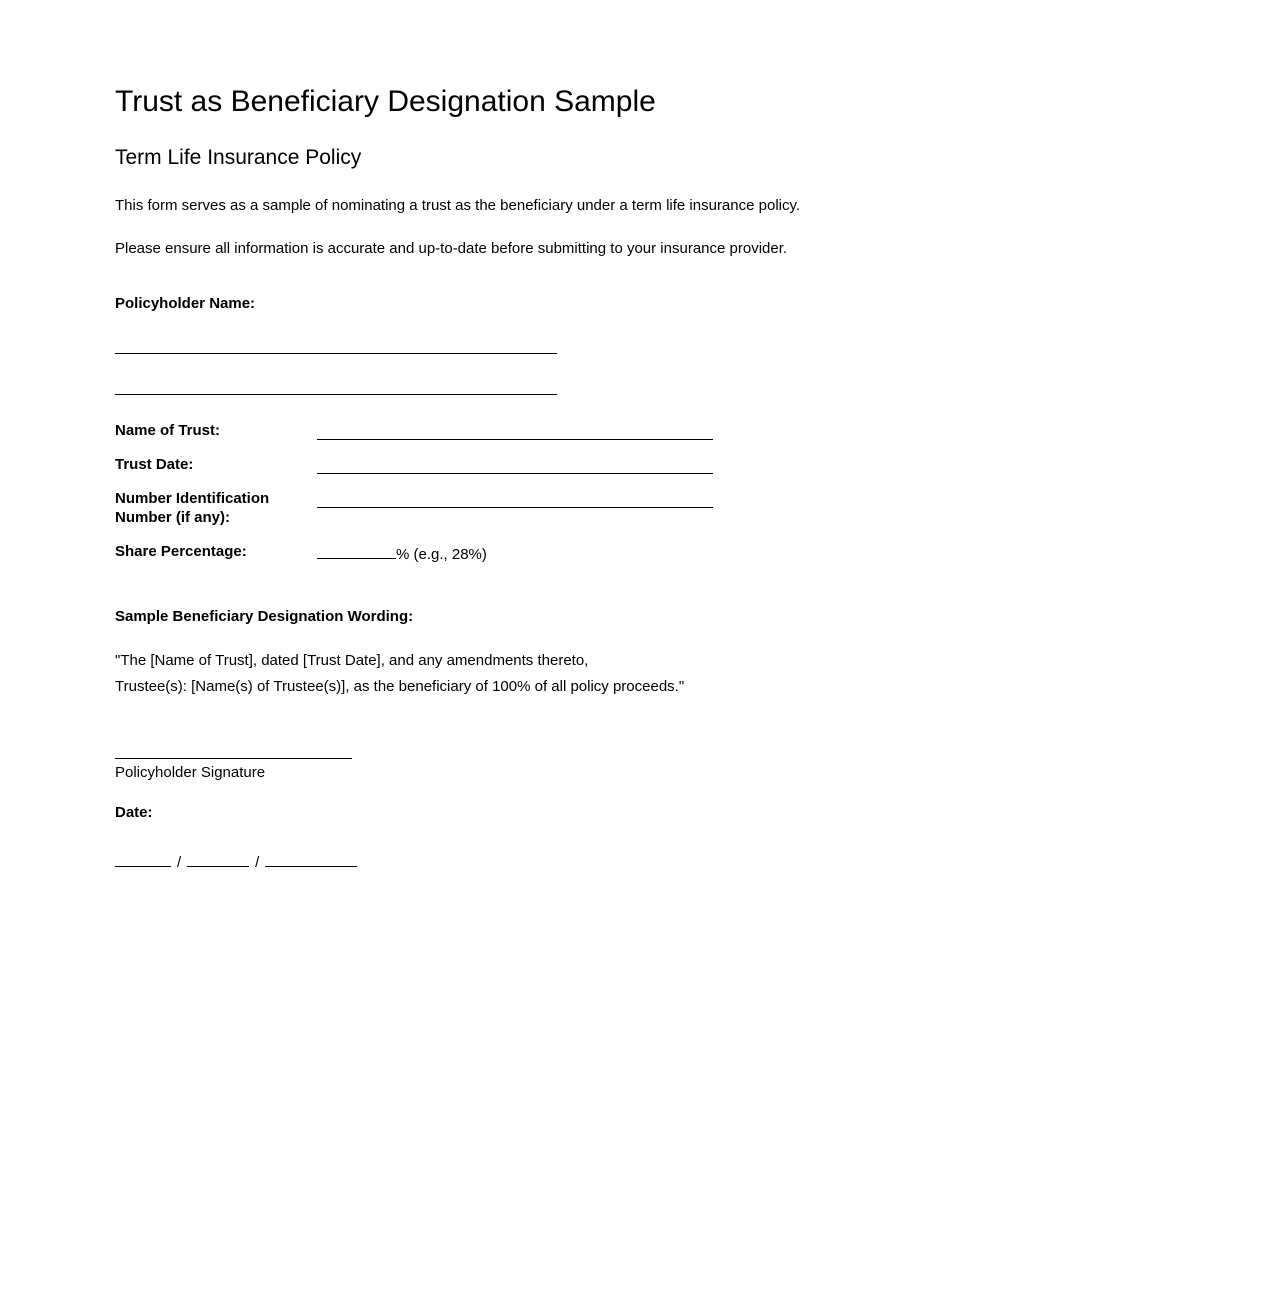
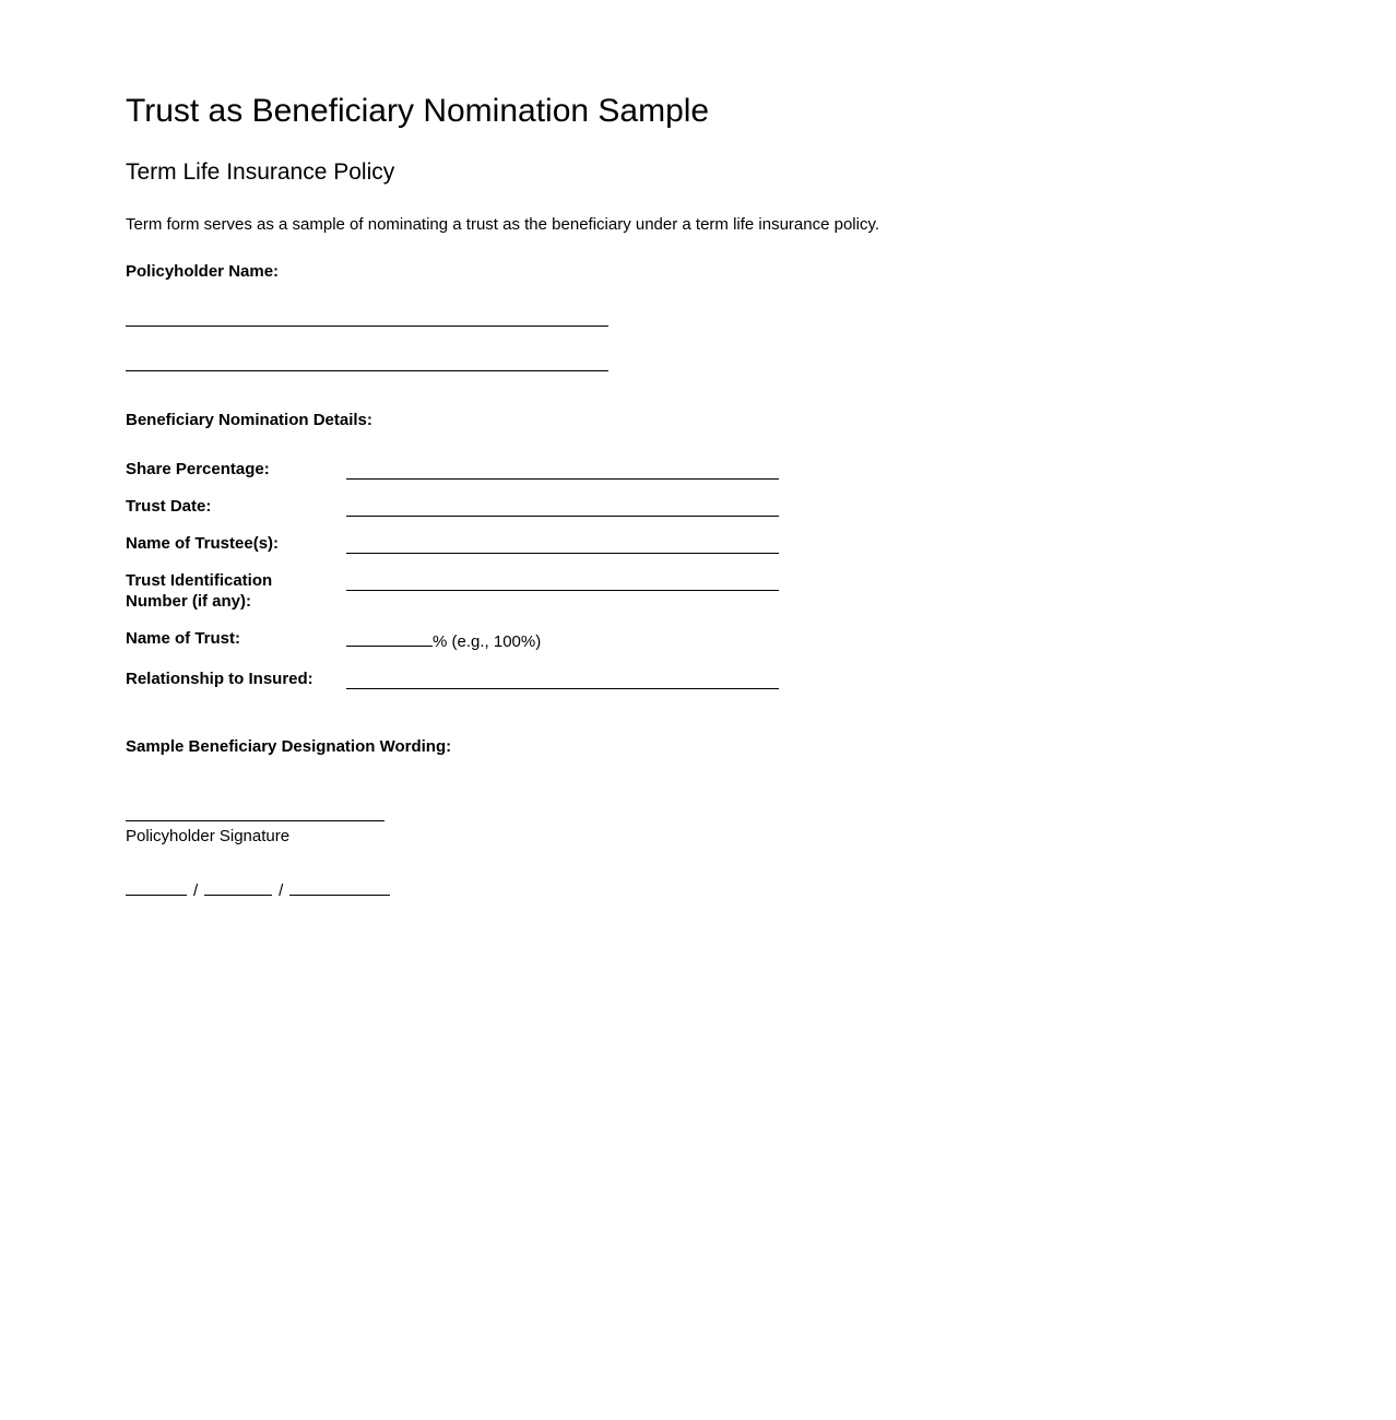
- Trust as Beneficiary Designation Sample
+ Trust as Beneficiary Nomination Sample
  Term Life Insurance Policy
- This form serves as a sample of nominating a trust as the beneficiary under a term life insurance policy.
+ Term form serves as a sample of nominating a trust as the beneficiary under a term life insurance policy.
- Please ensure all information is accurate and up-to-date before submitting to your insurance provider.
  Policyholder Name:
+ Beneficiary Nomination Details:
- Name of Trust:
+ Share Percentage:
  Trust Date:
+ Name of Trustee(s):
- Number Identification Number (if any):
+ Trust Identification Number (if any):
- Share Percentage:
+ Name of Trust:
- % (e.g., 28%)
+ % (e.g., 100%)
+ Relationship to Insured:
  Sample Beneficiary Designation Wording:
- "The [Name of Trust], dated [Trust Date], and any amendments thereto,
- Trustee(s): [Name(s) of Trustee(s)], as the beneficiary of 100% of all policy proceeds."
  Policyholder Signature
- Date:
  / /
